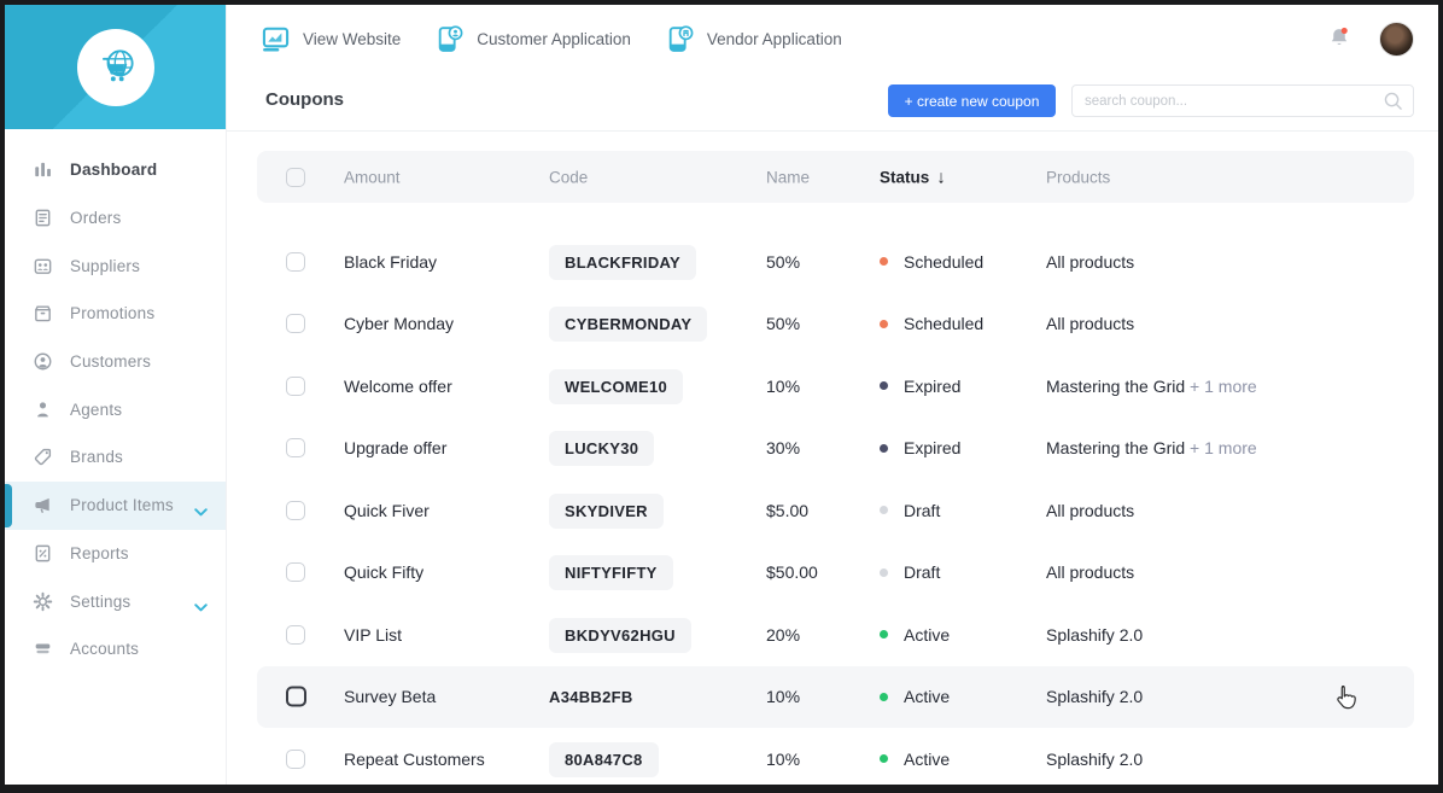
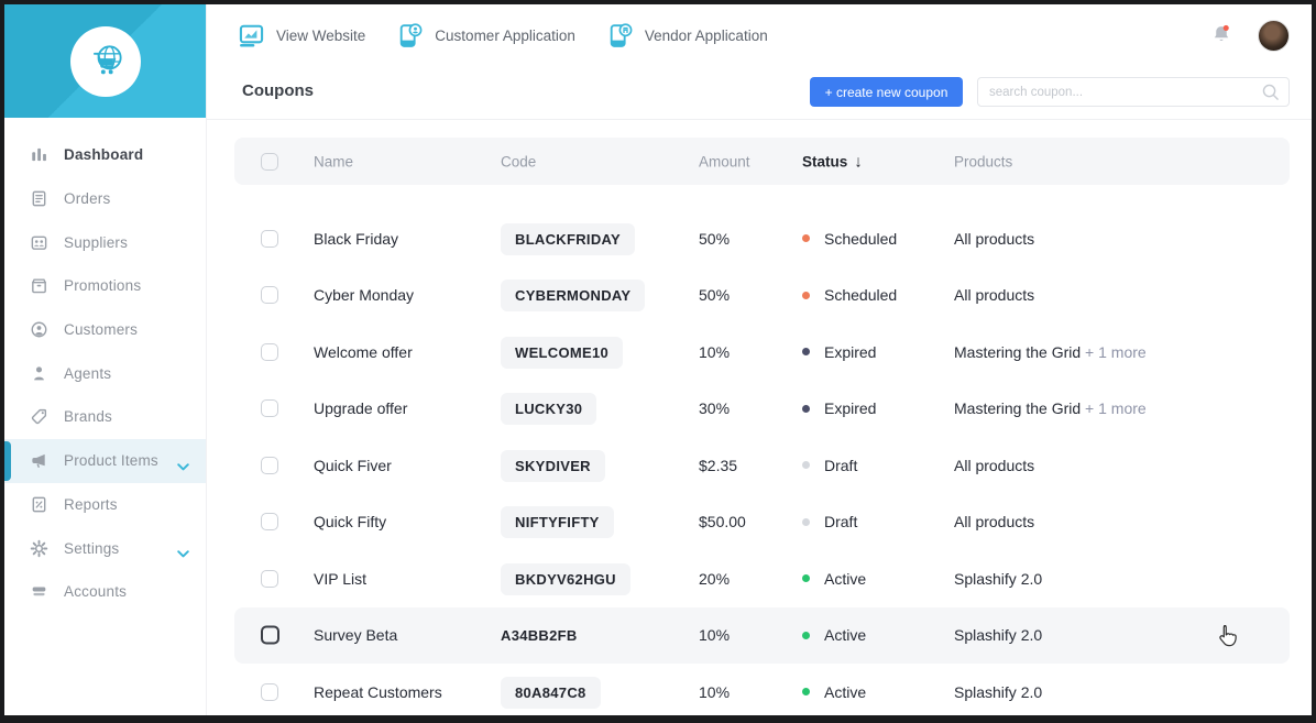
  Dashboard
  Orders
  Suppliers
  Promotions
  Customers
  Agents
  Brands
  Product Items
  Reports
  Settings
  Accounts
  View Website
  Customer Application
  Vendor Application
  Coupons
  + create new coupon
  search coupon...
- Amount
+ Name
  Code
- Name
+ Amount
  Status
  ↓
  Products
  Black Friday
  BLACKFRIDAY
  50%
  Scheduled
  All products
  Cyber Monday
  CYBERMONDAY
  50%
  Scheduled
  All products
  Welcome offer
  WELCOME10
  10%
  Expired
  Mastering the Grid + 1 more
  Upgrade offer
  LUCKY30
  30%
  Expired
  Mastering the Grid + 1 more
  Quick Fiver
  SKYDIVER
- $5.00
+ $2.35
  Draft
  All products
  Quick Fifty
  NIFTYFIFTY
  $50.00
  Draft
  All products
  VIP List
  BKDYV62HGU
  20%
  Active
  Splashify 2.0
  Survey Beta
  A34BB2FB
  10%
  Active
  Splashify 2.0
  Repeat Customers
  80A847C8
  10%
  Active
  Splashify 2.0
